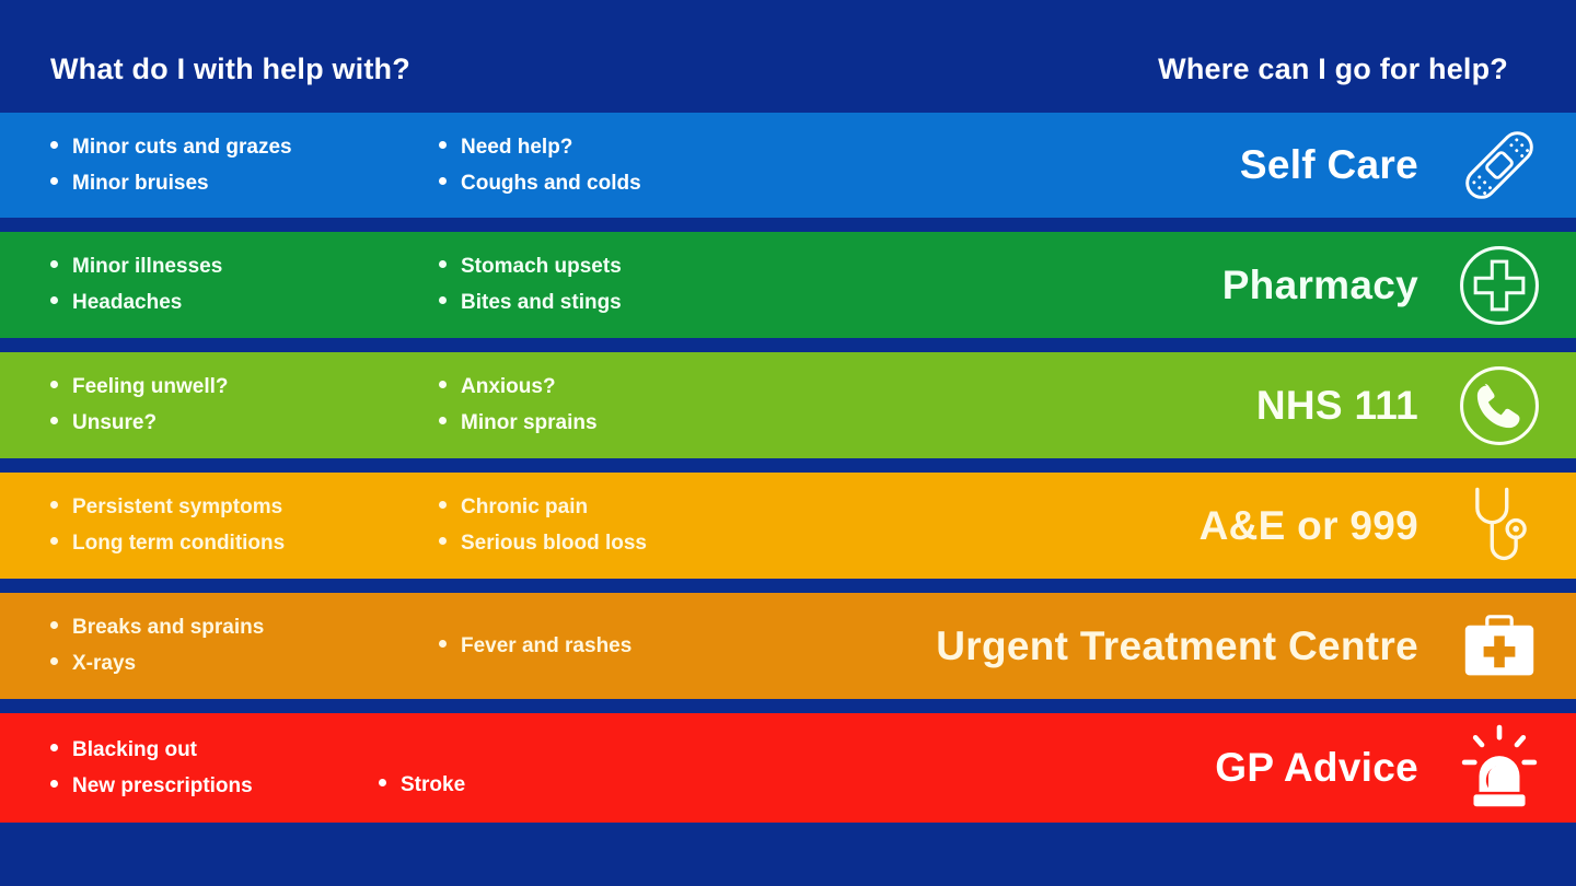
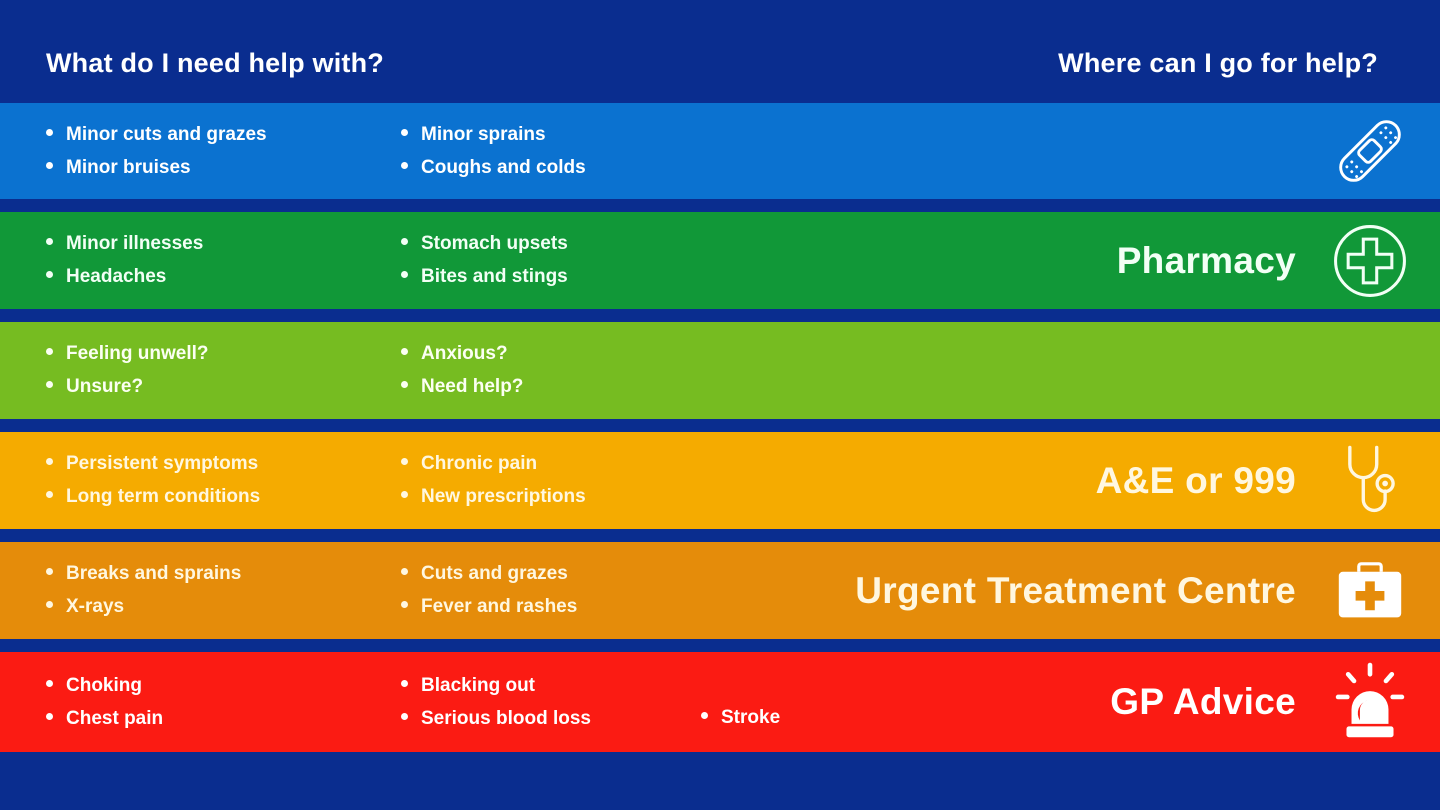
- What do I with help with?
+ What do I need help with?
  Where can I go for help?
  Minor cuts and grazes
  Minor bruises
- Need help?
+ Minor sprains
  Coughs and colds
- Self Care
  Minor illnesses
  Headaches
  Stomach upsets
  Bites and stings
  Pharmacy
  Feeling unwell?
  Unsure?
  Anxious?
- Minor sprains
+ Need help?
- NHS 111
  Persistent symptoms
  Long term conditions
  Chronic pain
- Serious blood loss
+ New prescriptions
  A&E or 999
  Breaks and sprains
  X-rays
+ Cuts and grazes
  Fever and rashes
  Urgent Treatment Centre
+ Choking
+ Chest pain
  Blacking out
- New prescriptions
+ Serious blood loss
  Stroke
  GP Advice
